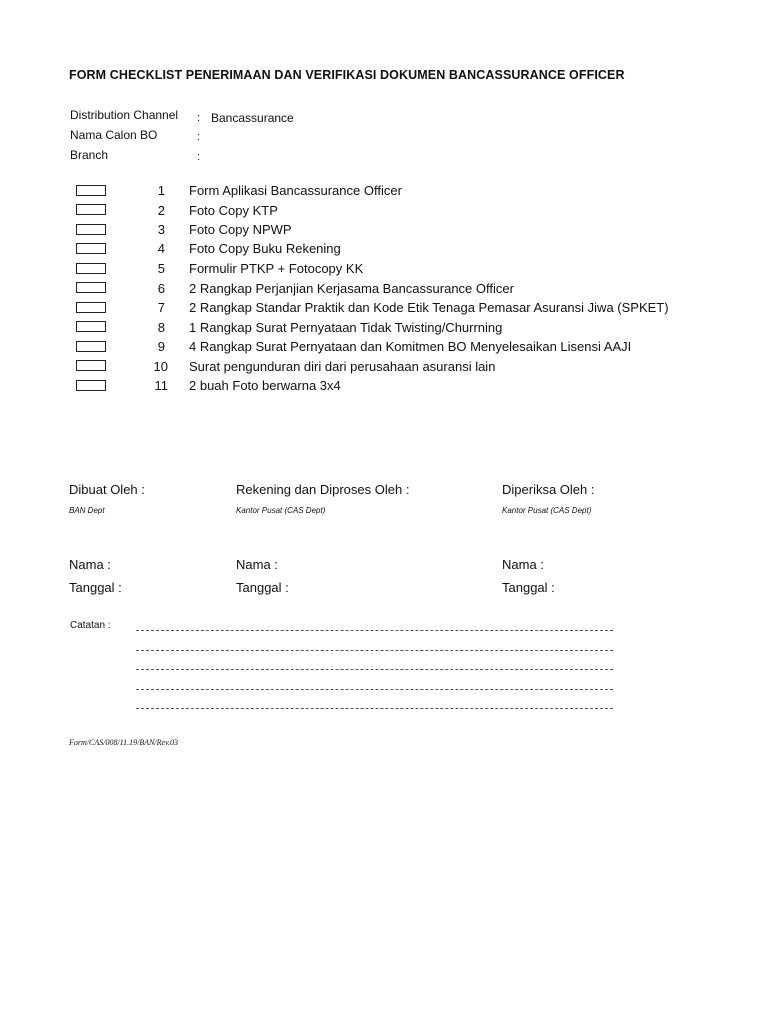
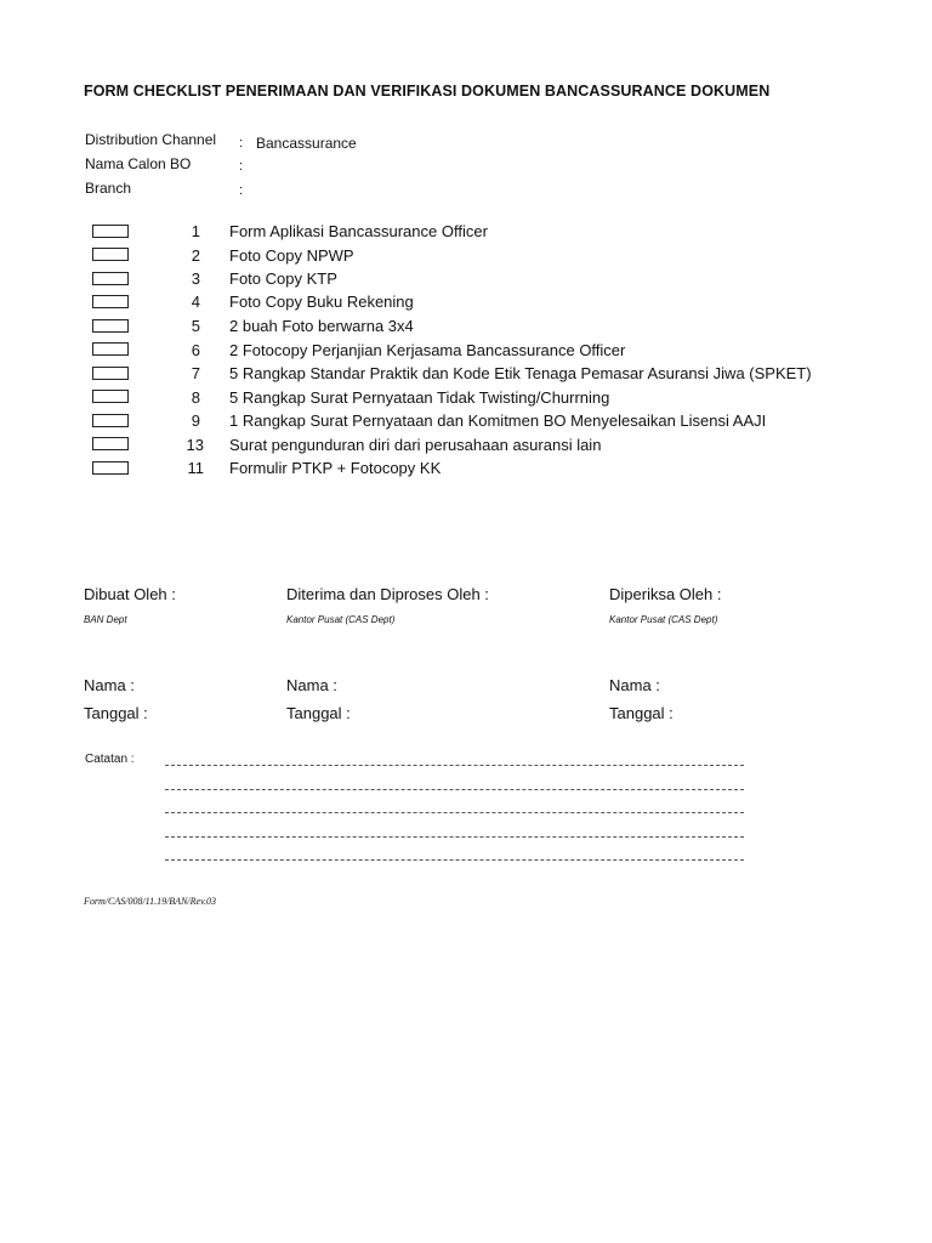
- FORM CHECKLIST PENERIMAAN DAN VERIFIKASI DOKUMEN BANCASSURANCE OFFICER
+ FORM CHECKLIST PENERIMAAN DAN VERIFIKASI DOKUMEN BANCASSURANCE DOKUMEN
  Distribution Channel
  :
  Bancassurance
  Nama Calon BO
  :
  Branch
  :
  1
  Form Aplikasi Bancassurance Officer
  2
- Foto Copy KTP
+ Foto Copy NPWP
  3
- Foto Copy NPWP
+ Foto Copy KTP
  4
  Foto Copy Buku Rekening
  5
- Formulir PTKP + Fotocopy KK
+ 2 buah Foto berwarna 3x4
  6
- 2 Rangkap Perjanjian Kerjasama Bancassurance Officer
+ 2 Fotocopy Perjanjian Kerjasama Bancassurance Officer
  7
- 2 Rangkap Standar Praktik dan Kode Etik Tenaga Pemasar Asuransi Jiwa (SPKET)
+ 5 Rangkap Standar Praktik dan Kode Etik Tenaga Pemasar Asuransi Jiwa (SPKET)
  8
- 1 Rangkap Surat Pernyataan Tidak Twisting/Churrning
+ 5 Rangkap Surat Pernyataan Tidak Twisting/Churrning
  9
- 4 Rangkap Surat Pernyataan dan Komitmen BO Menyelesaikan Lisensi AAJI
+ 1 Rangkap Surat Pernyataan dan Komitmen BO Menyelesaikan Lisensi AAJI
- 10
+ 13
  Surat pengunduran diri dari perusahaan asuransi lain
  11
- 2 buah Foto berwarna 3x4
+ Formulir PTKP + Fotocopy KK
  Dibuat Oleh :
  BAN Dept
  Nama :
  Tanggal :
- Rekening dan Diproses Oleh :
+ Diterima dan Diproses Oleh :
  Kantor Pusat (CAS Dept)
  Nama :
  Tanggal :
  Diperiksa Oleh :
  Kantor Pusat (CAS Dept)
  Nama :
  Tanggal :
  Catatan :
  Form/CAS/008/11.19/BAN/Rev.03
